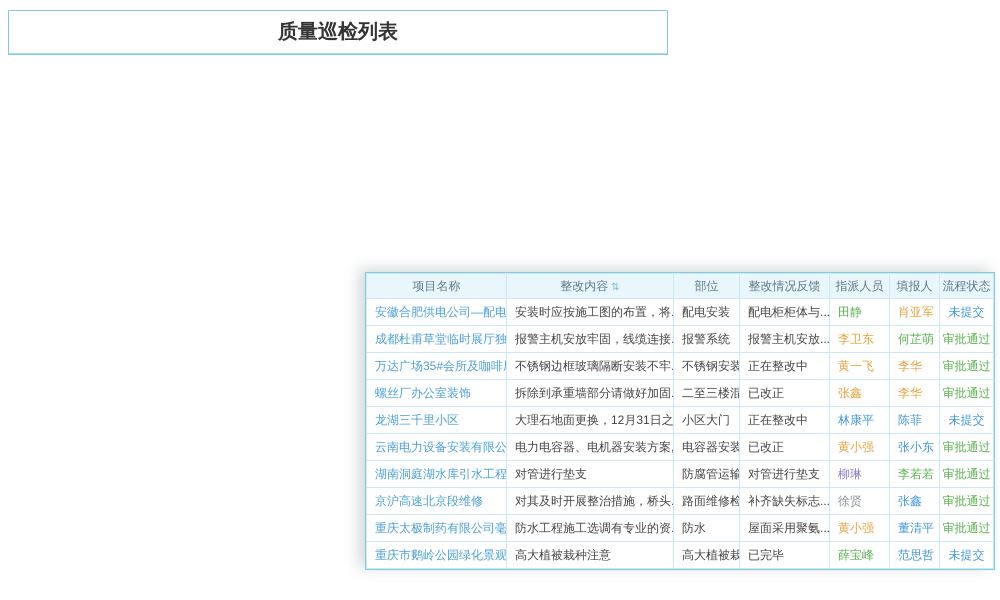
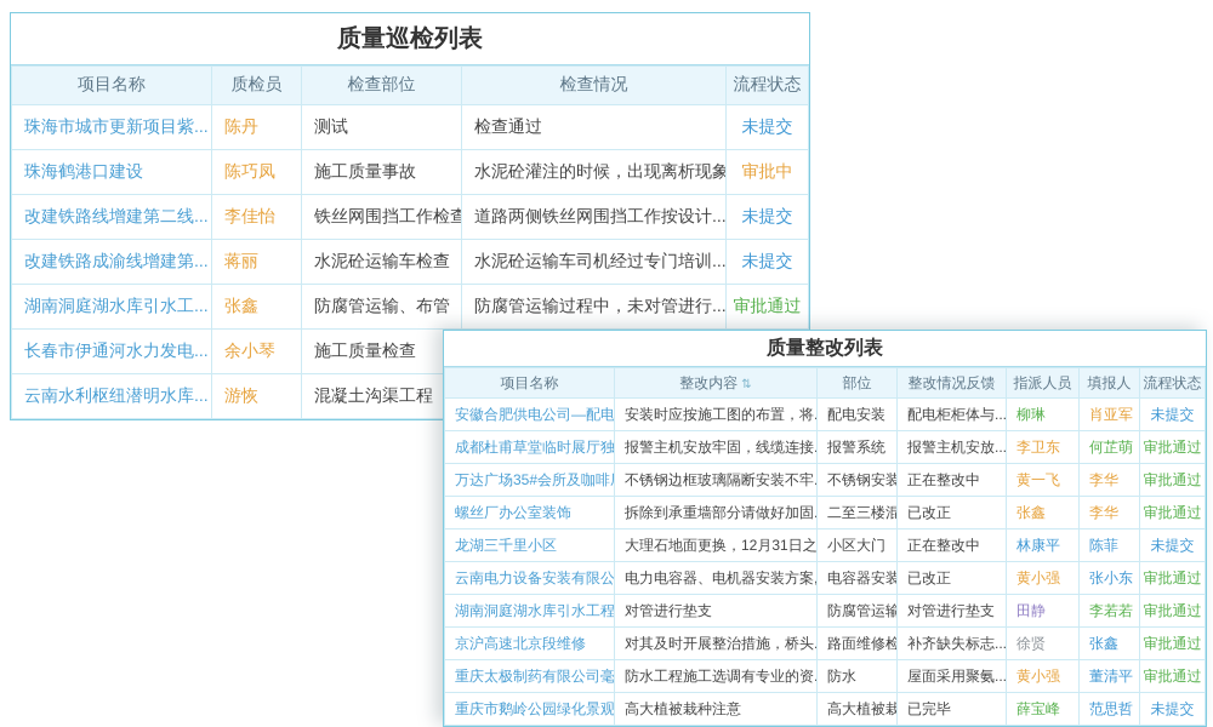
  质量巡检列表
+ 项目名称	质检员	检查部位	检查情况	流程状态
+ 珠海市城市更新项目紫...	陈丹	测试	检查通过	未提交
+ 珠海鹤港口建设	陈巧凤	施工质量事故	水泥砼灌注的时候，出现离析现象	审批中
+ 改建铁路线增建第二线...	李佳怡	铁丝网围挡工作检查	道路两侧铁丝网围挡工作按设计...	未提交
+ 改建铁路成渝线增建第...	蒋丽	水泥砼运输车检查	水泥砼运输车司机经过专门培训...	未提交
+ 湖南洞庭湖水库引水工...	张鑫	防腐管运输、布管	防腐管运输过程中，未对管进行...	审批通过
+ 长春市伊通河水力发电...	余小琴	施工质量检查
+ 云南水利枢纽潜明水库...	游恢	混凝土沟渠工程
+ 质量整改列表
  项目名称	整改内容 ⇅	部位	整改情况反馈	指派人员	填报人	流程状态
- 安徽合肥供电公司—配电	安装时应按施工图的布置，将.	配电安装	配电柜柜体与...	田静	肖亚军	未提交
+ 安徽合肥供电公司—配电	安装时应按施工图的布置，将.	配电安装	配电柜柜体与...	柳琳	肖亚军	未提交
  成都杜甫草堂临时展厅独	报警主机安放牢固，线缆连接.	报警系统	报警主机安放...	李卫东	何芷萌	审批通过
  万达广场35#会所及咖啡	不锈钢边框玻璃隔断安装不牢.	不锈钢安装	正在整改中	黄一飞	李华	审批通过
  螺丝厂办公室装饰	拆除到承重墙部分请做好加固.	二至三楼混	已改正	张鑫	李华	审批通过
  龙湖三千里小区	大理石地面更换，12月31日之	小区大门	正在整改中	林康平	陈菲	未提交
  云南电力设备安装有限公	电力电容器、电机器安装方案,	电容器安装	已改正	黄小强	张小东	审批通过
- 湖南洞庭湖水库引水工程	对管进行垫支	防腐管运输	对管进行垫支	柳琳	李若若	审批通过
+ 湖南洞庭湖水库引水工程	对管进行垫支	防腐管运输	对管进行垫支	田静	李若若	审批通过
  京沪高速北京段维修	对其及时开展整治措施，桥头.	路面维修检	补齐缺失标志...	徐贤	张鑫	审批通过
  重庆太极制药有限公司毫	防水工程施工选调有专业的资.	防水	屋面采用聚氨...	黄小强	董清平	审批通过
  重庆市鹅岭公园绿化景观	高大植被栽种注意	高大植被栽	已完毕	薛宝峰	范思哲	未提交
